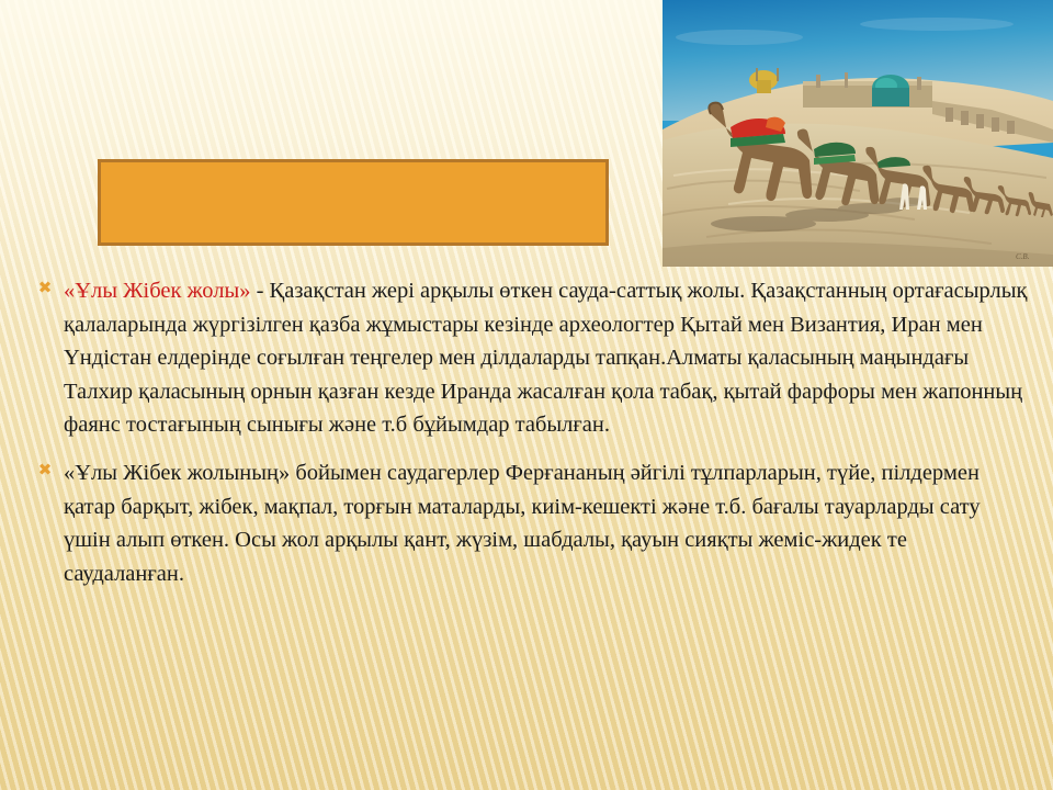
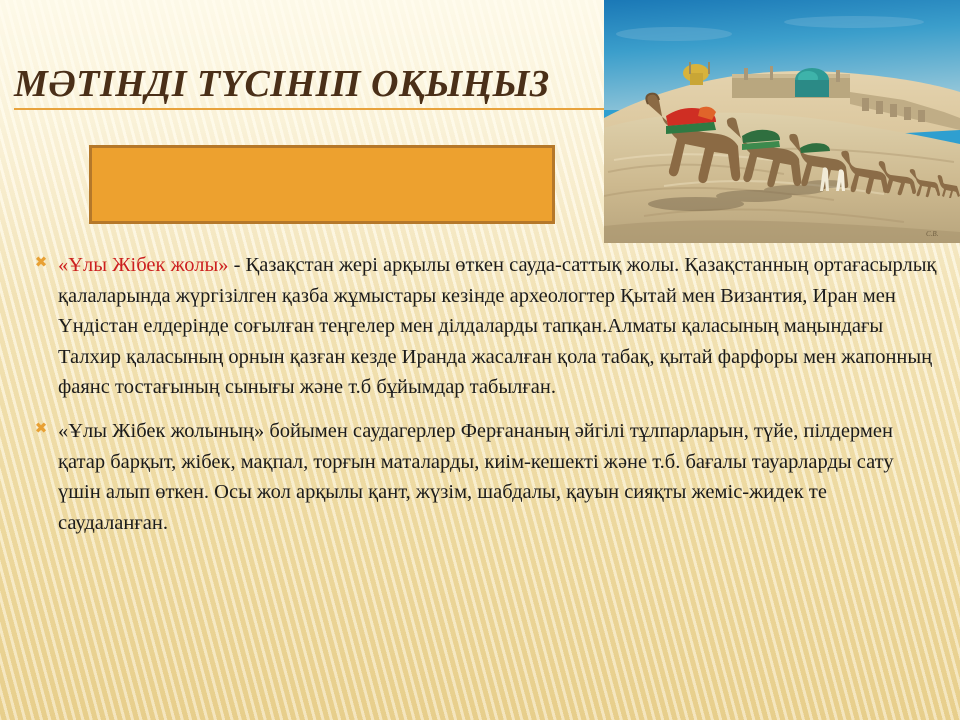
+ МӘТІНДІ ТҮСІНІП ОҚЫҢЫЗ
  C.B.
  ✖
  «Ұлы Жібек жолы» - Қазақстан жері арқылы өткен сауда-саттық жолы. Қазақстанның ортағасырлық қалаларында жүргізілген қазба жұмыстары кезінде археологтер Қытай мен Византия, Иран мен Үндістан елдерінде соғылған теңгелер мен ділдаларды тапқан.Алматы қаласының маңындағы Талхир қаласының орнын қазған кезде Иранда жасалған қола табақ, қытай фарфоры мен жапонның фаянс тостағының сынығы және т.б бұйымдар табылған.
  ✖
  «Ұлы Жібек жолының» бойымен саудагерлер Ферғананың әйгілі тұлпарларын, түйе, пілдермен қатар барқыт, жібек, мақпал, торғын маталарды, киім-кешекті және т.б. бағалы тауарларды сату үшін алып өткен. Осы жол арқылы қант, жүзім, шабдалы, қауын сияқты жеміс-жидек те саудаланған.
